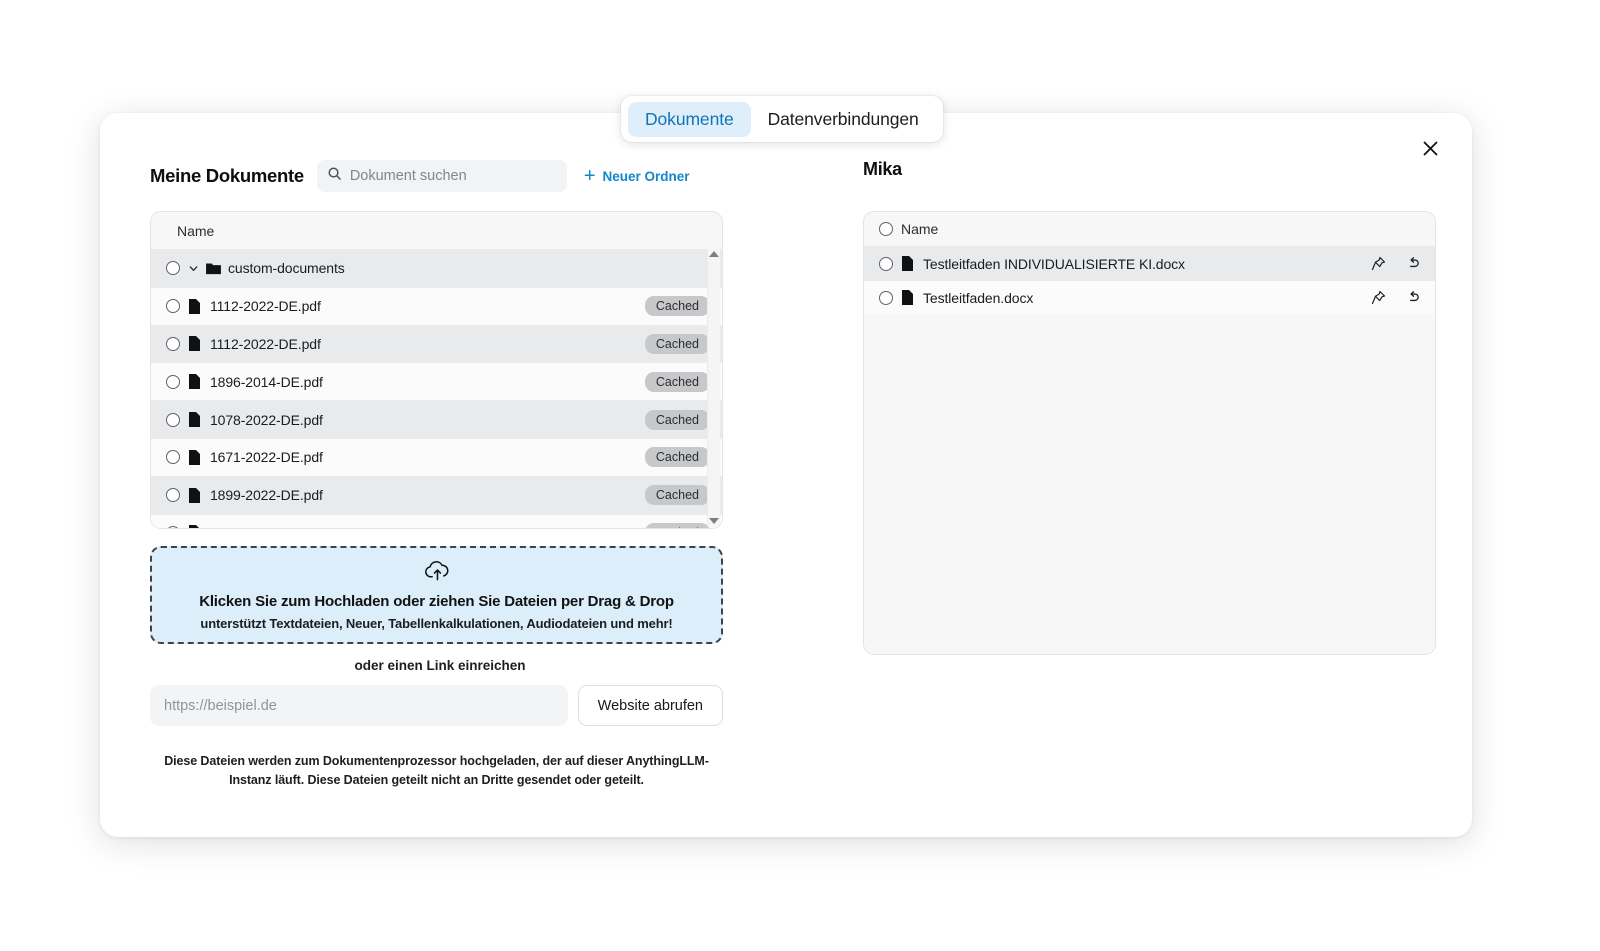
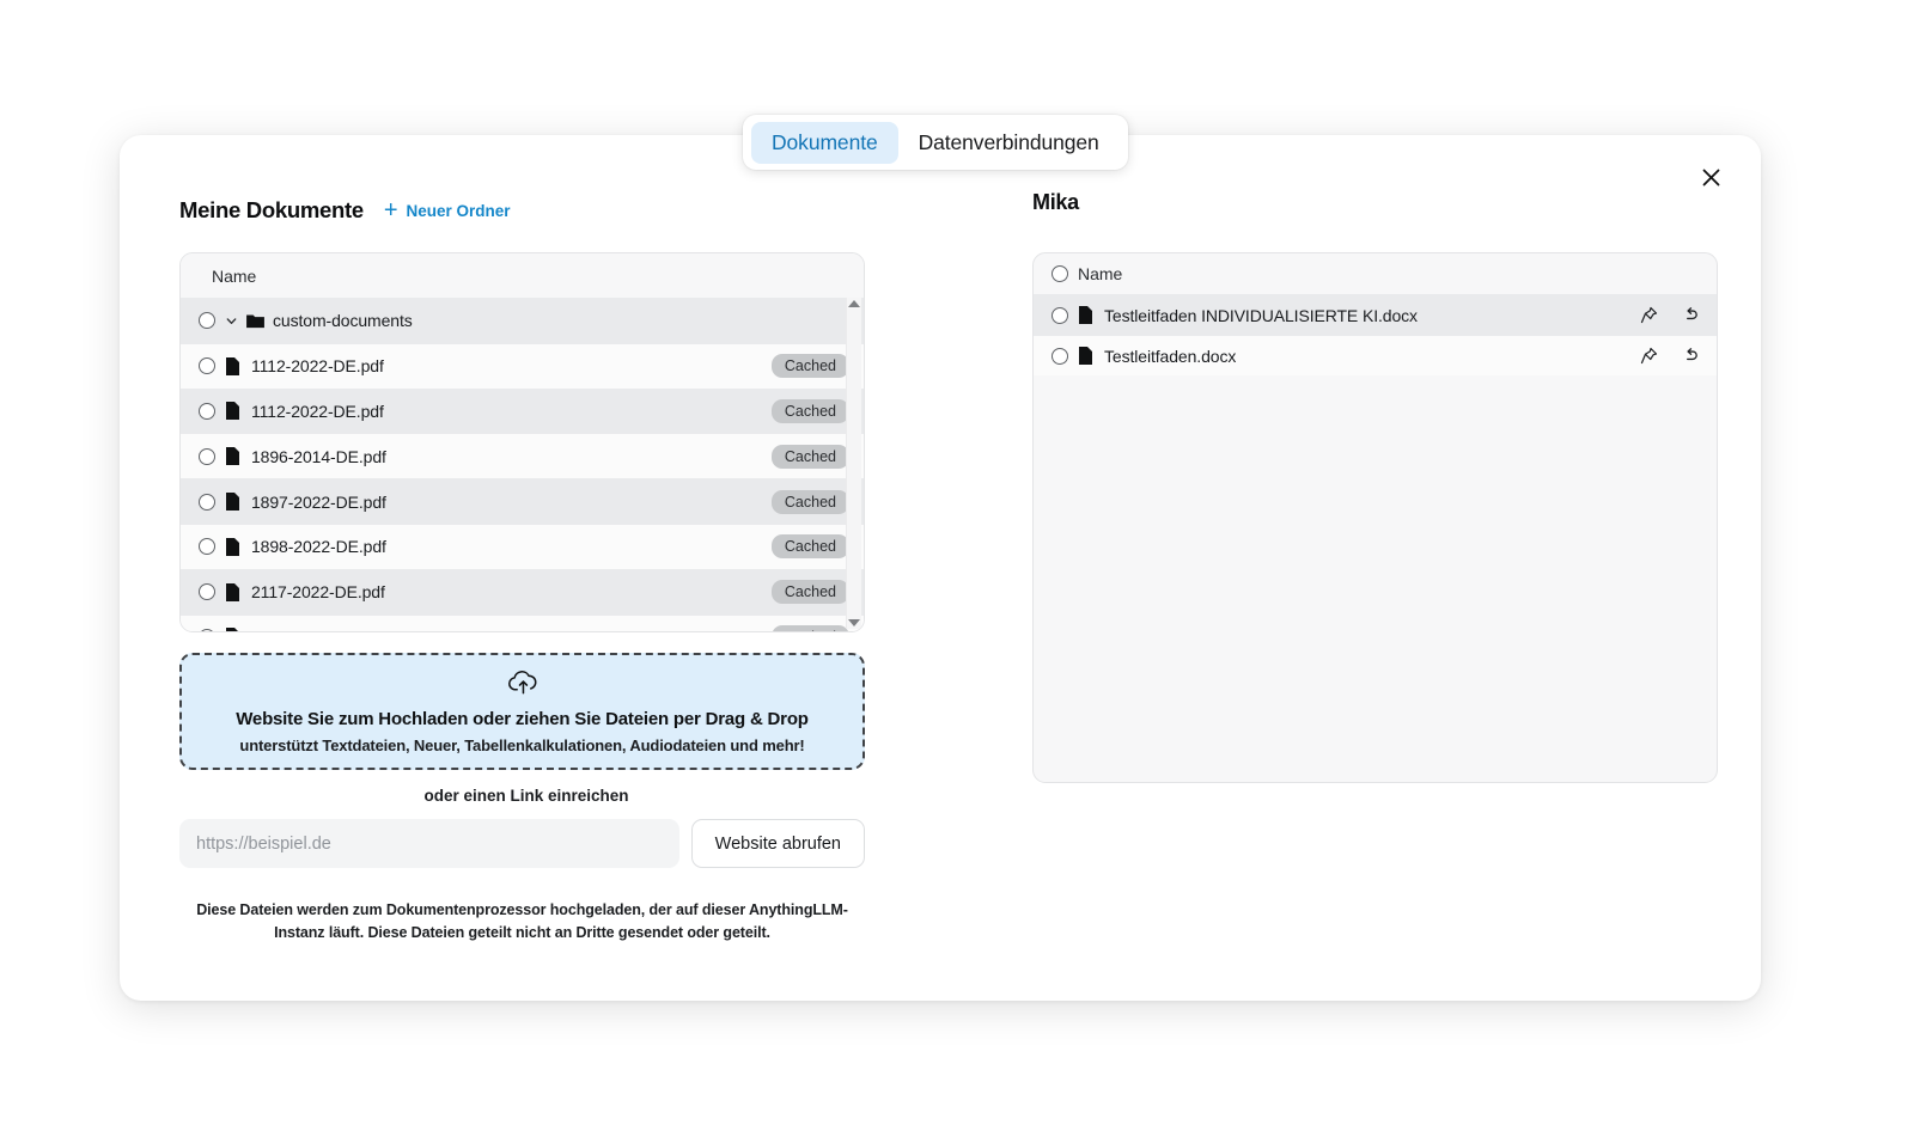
  Meine Dokumente
- Dokument suchen
  +
  Neuer Ordner
  Name
  custom-documents
  1112-2022-DE.pdf
  Cached
  1112-2022-DE.pdf
  Cached
  1896-2014-DE.pdf
  Cached
- 1078-2022-DE.pdf
+ 1897-2022-DE.pdf
  Cached
- 1671-2022-DE.pdf
+ 1898-2022-DE.pdf
  Cached
- 1899-2022-DE.pdf
+ 2117-2022-DE.pdf
  Cached
- Klicken Sie zum Hochladen oder ziehen Sie Dateien per Drag & Drop
+ Website Sie zum Hochladen oder ziehen Sie Dateien per Drag & Drop
  unterstützt Textdateien, Neuer, Tabellenkalkulationen, Audiodateien und mehr!
  oder einen Link einreichen
  https://beispiel.de
  Website abrufen
  Diese Dateien werden zum Dokumentenprozessor hochgeladen, der auf dieser AnythingLLM-Instanz läuft. Diese Dateien geteilt nicht an Dritte gesendet oder geteilt.
  Mika
  Name
  Testleitfaden INDIVIDUALISIERTE KI.docx
  Testleitfaden.docx
  Dokumente
  Datenverbindungen
